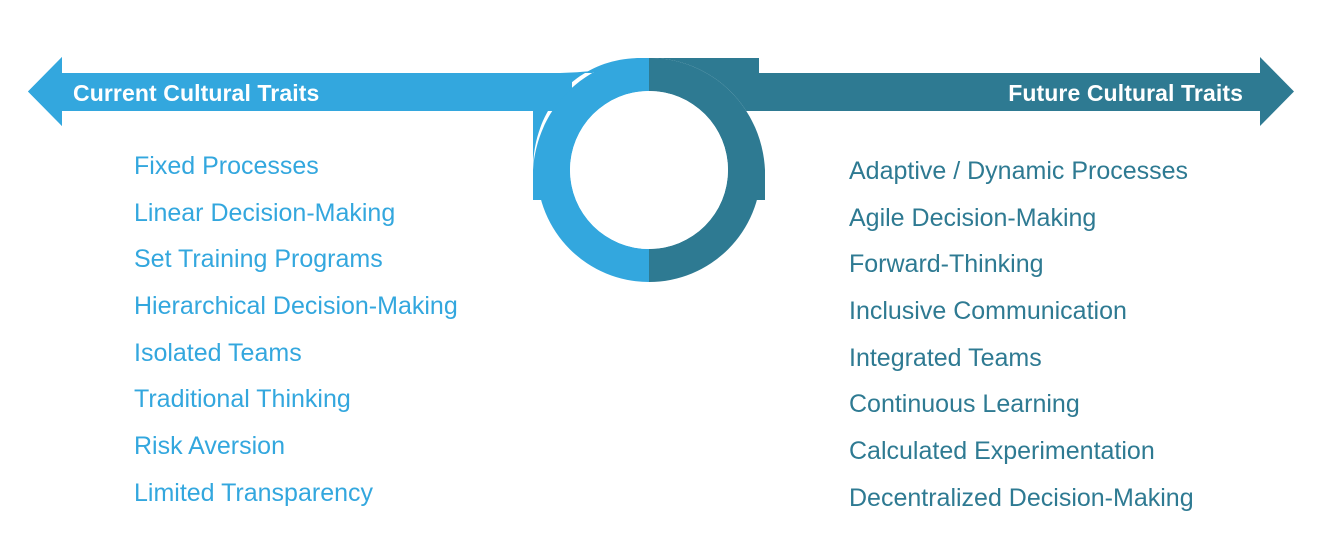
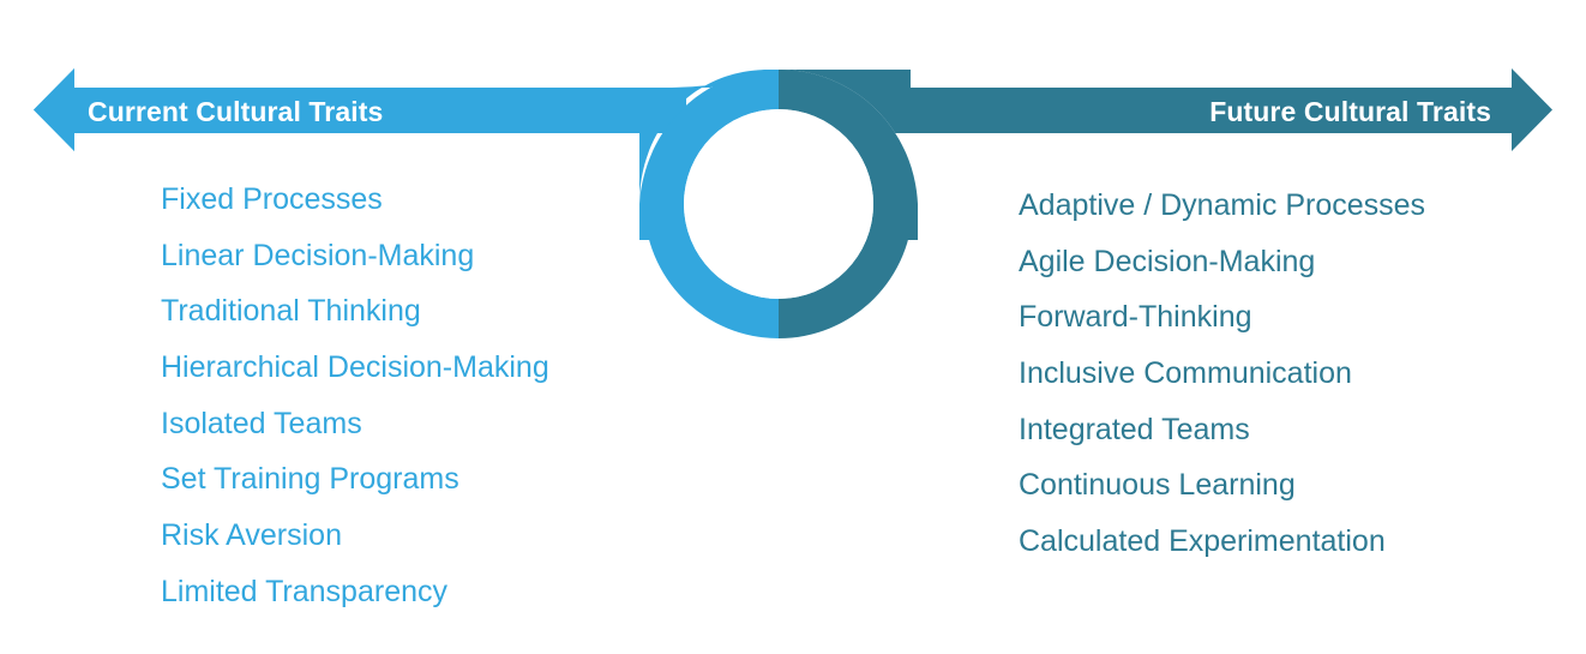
  Current Cultural Traits
  Future Cultural Traits
  Fixed Processes
  Linear Decision-Making
- Set Training Programs
+ Traditional Thinking
  Hierarchical Decision-Making
  Isolated Teams
- Traditional Thinking
+ Set Training Programs
  Risk Aversion
  Limited Transparency
  Adaptive / Dynamic Processes
  Agile Decision-Making
  Forward-Thinking
  Inclusive Communication
  Integrated Teams
  Continuous Learning
  Calculated Experimentation
- Decentralized Decision-Making
